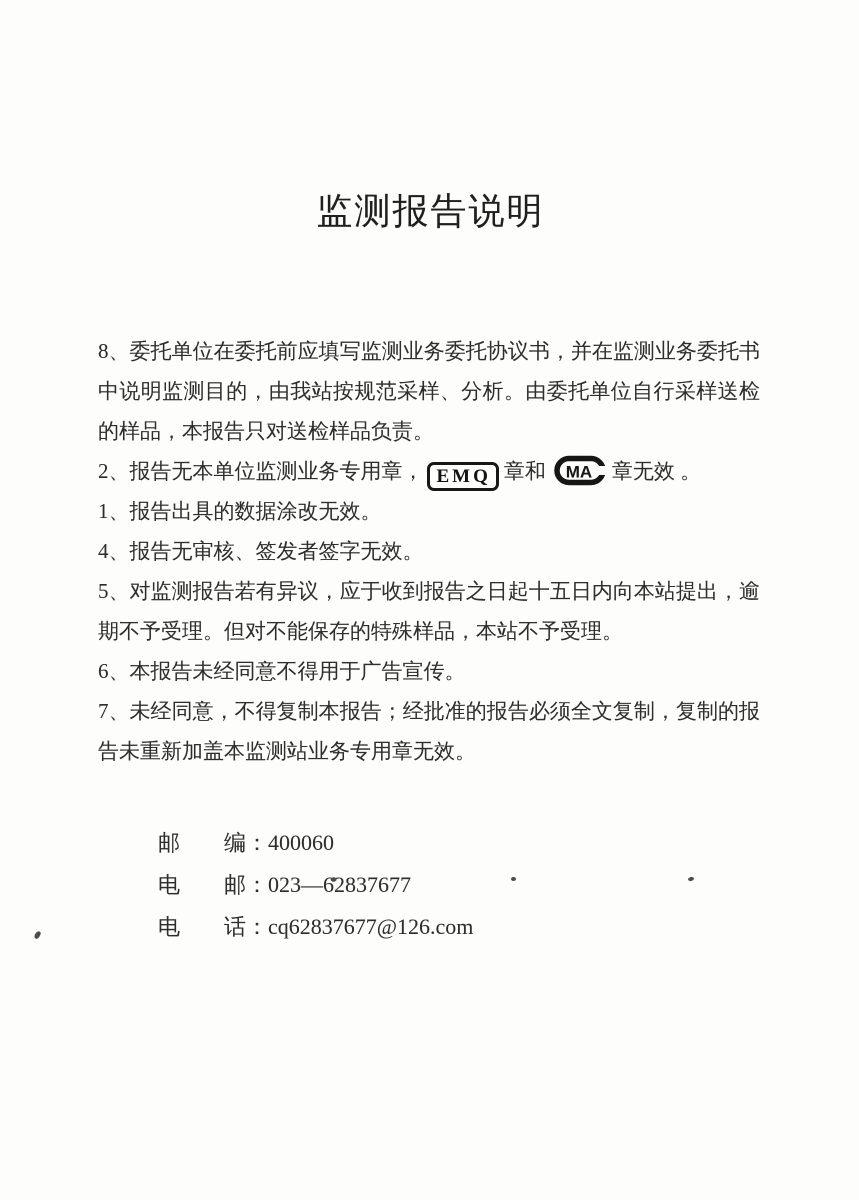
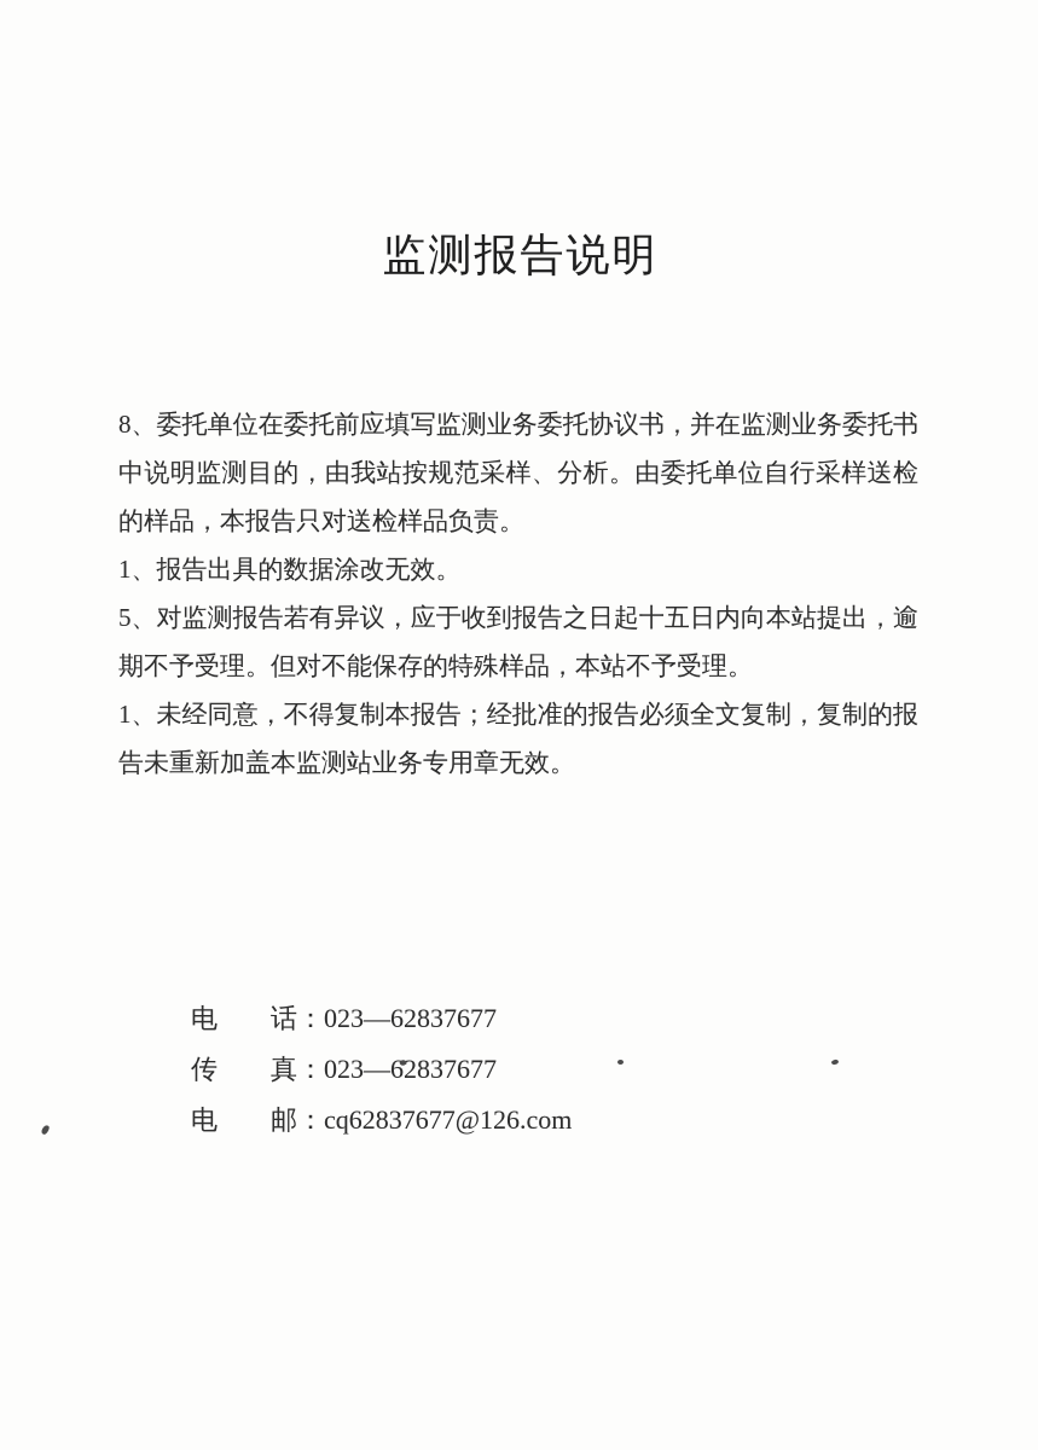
  监测报告说明
  8、委托单位在委托前应填写监测业务委托协议书，并在监测业务委托书中说明监测目的，由我站按规范采样、分析。由委托单位自行采样送检的样品，本报告只对送检样品负责。
- 2、报告无本单位监测业务专用章， EMQ 章和
- MA
- 章无效 。
  1、报告出具的数据涂改无效。
- 4、报告无审核、签发者签字无效。
  5、对监测报告若有异议，应于收到报告之日起十五日内向本站提出，逾期不予受理。但对不能保存的特殊样品，本站不予受理。
- 6、本报告未经同意不得用于广告宣传。
- 7、未经同意，不得复制本报告；经批准的报告必须全文复制，复制的报告未重新加盖本监测站业务专用章无效。
+ 1、未经同意，不得复制本报告；经批准的报告必须全文复制，复制的报告未重新加盖本监测站业务专用章无效。
- 邮 编：400060
- 电 邮：023—62837677
+ 电 话：023—62837677
+ 传 真：023—62837677
- 电 话：cq62837677@126.com
+ 电 邮：cq62837677@126.com
